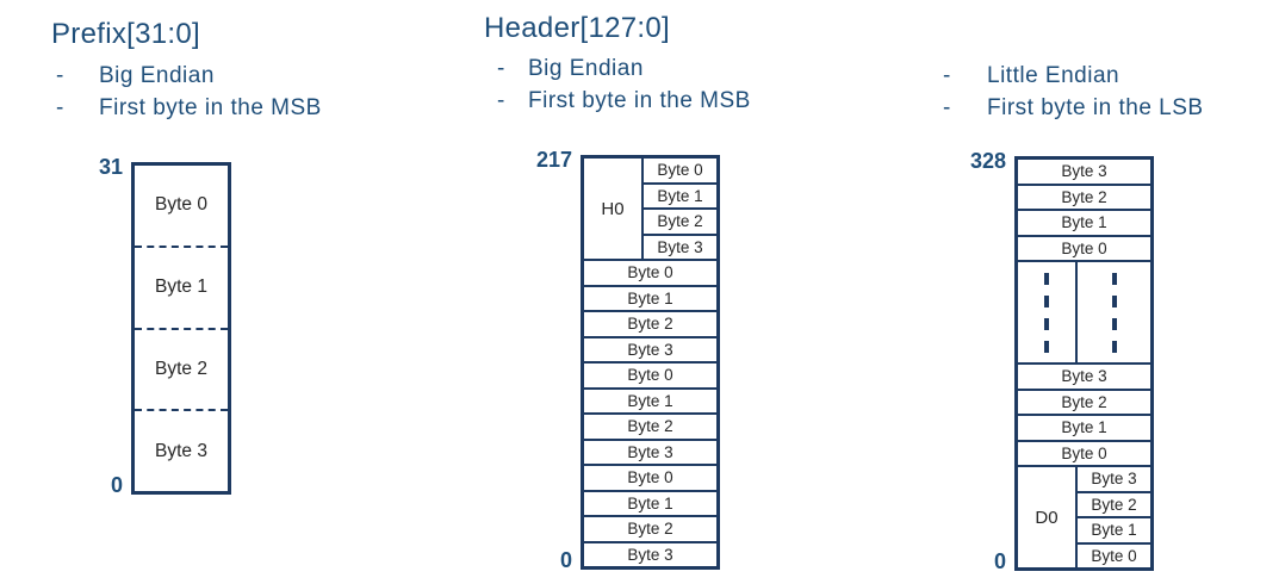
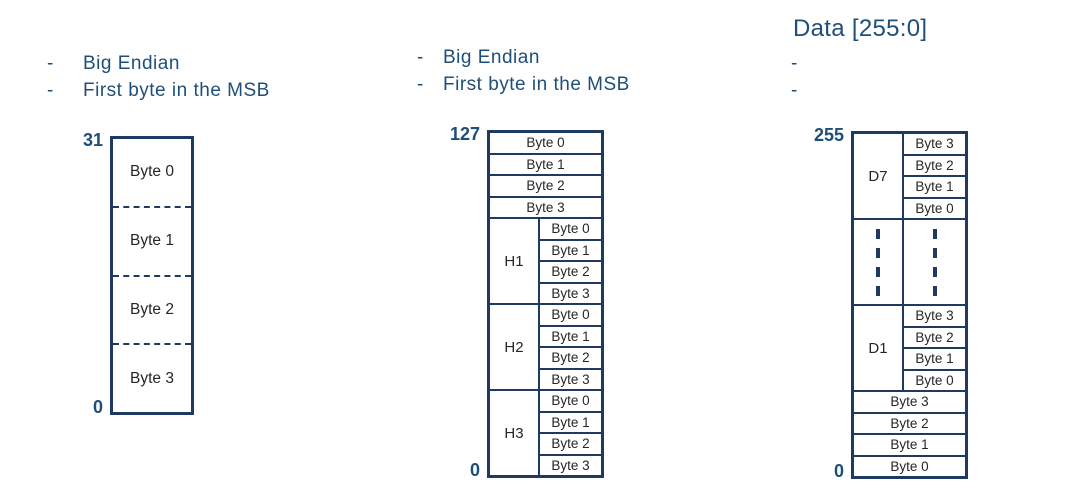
- Prefix[31:0]
  -
  Big Endian
  -
  First byte in the MSB
  31
  0
  Byte 0
  Byte 1
  Byte 2
  Byte 3
- Header[127:0]
  -
  Big Endian
  -
  First byte in the MSB
- 217
+ 127
  0
- H0
  Byte 0
  Byte 1
  Byte 2
  Byte 3
+ H1
  Byte 0
  Byte 1
  Byte 2
  Byte 3
+ H2
  Byte 0
  Byte 1
  Byte 2
  Byte 3
+ H3
  Byte 0
  Byte 1
  Byte 2
  Byte 3
+ Data [255:0]
  -
- Little Endian
  -
- First byte in the LSB
- 328
+ 255
  0
+ D7
  Byte 3
  Byte 2
  Byte 1
  Byte 0
+ D1
  Byte 3
  Byte 2
  Byte 1
  Byte 0
- D0
  Byte 3
  Byte 2
  Byte 1
  Byte 0
